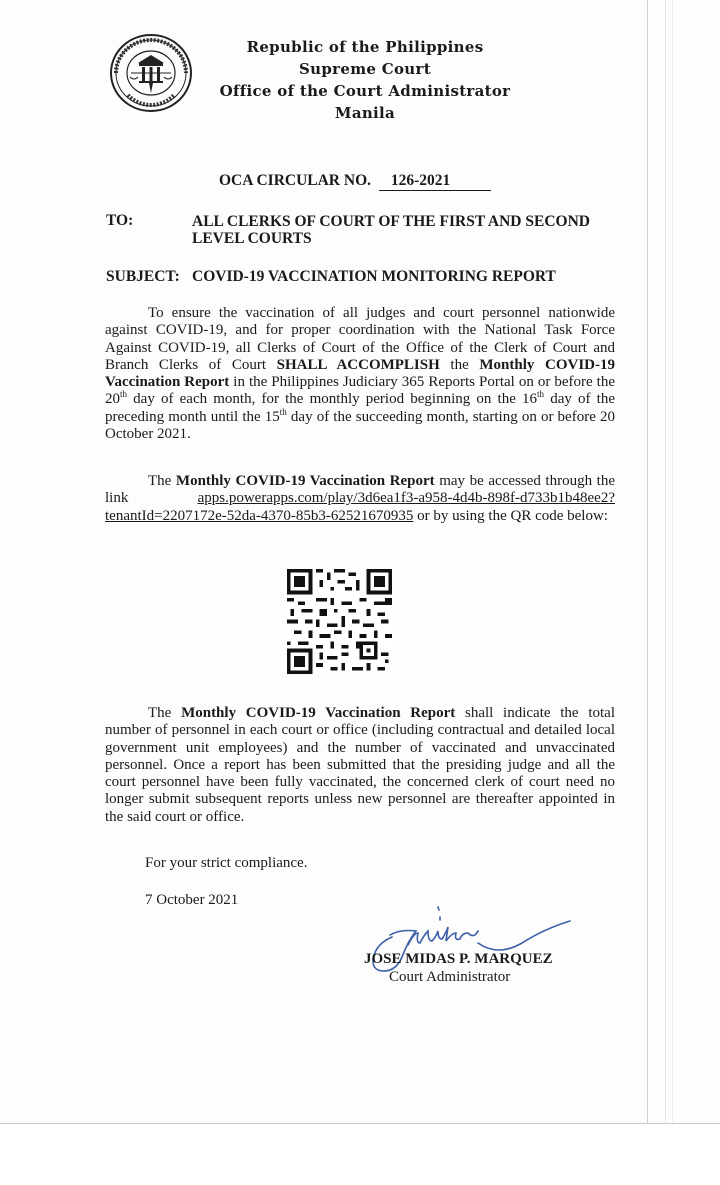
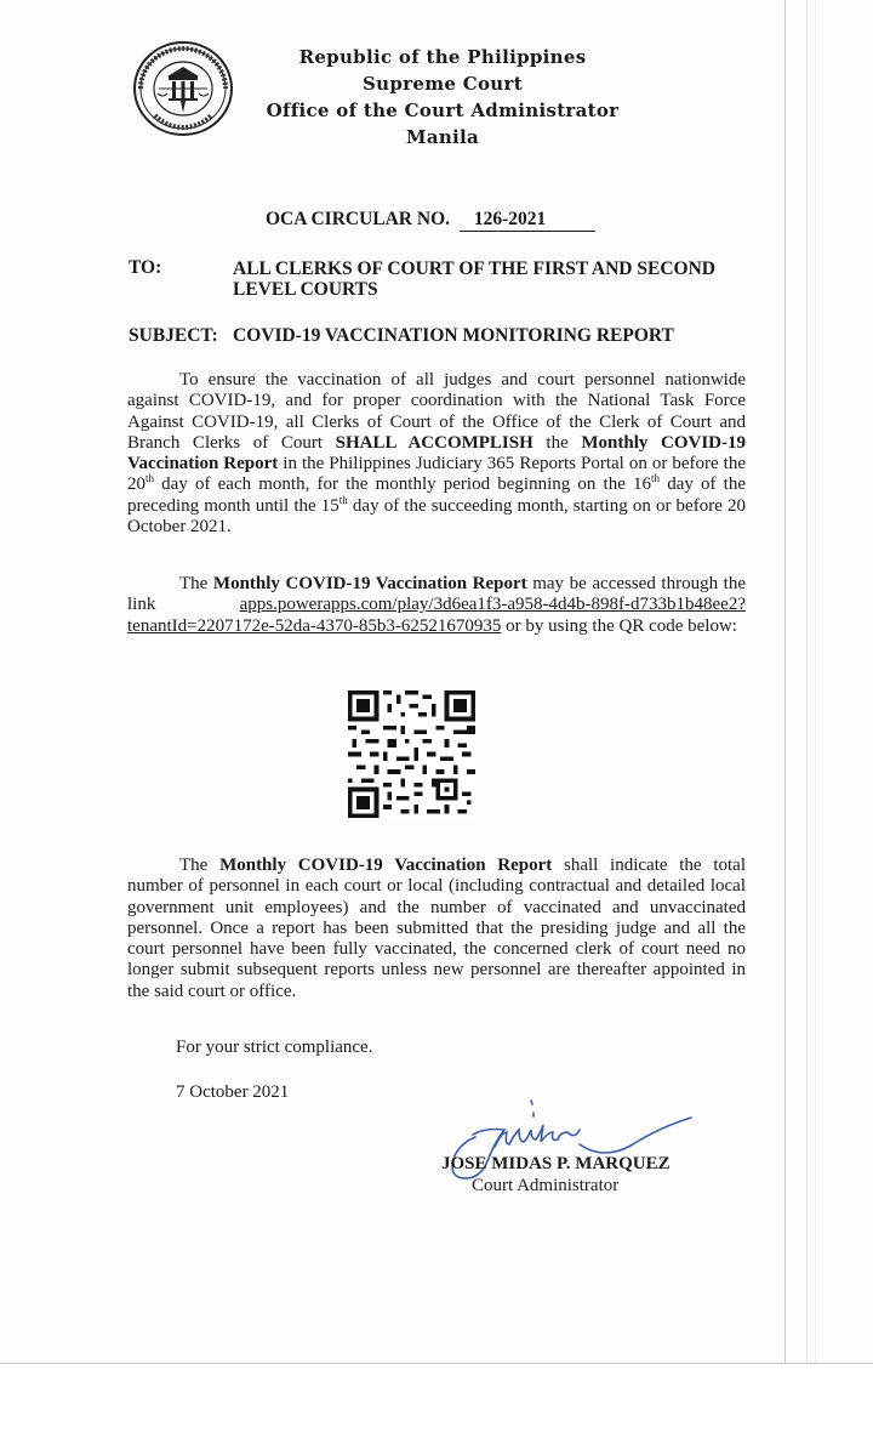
  Republic of the Philippines
  Supreme Court
  Office of the Court Administrator
  Manila
  OCA CIRCULAR NO. 126-2021
  TO:
  ALL CLERKS OF COURT OF THE FIRST AND SECOND LEVEL COURTS
  SUBJECT:
  COVID-19 VACCINATION MONITORING REPORT
  To ensure the vaccination of all judges and court personnel nationwide against COVID-19, and for proper coordination with the National Task Force Against COVID-19, all Clerks of Court of the Office of the Clerk of Court and Branch Clerks of Court SHALL ACCOMPLISH the Monthly COVID-19 Vaccination Report in the Philippines Judiciary 365 Reports Portal on or before the 20th day of each month, for the monthly period beginning on the 16th day of the preceding month until the 15th day of the succeeding month, starting on or before 20 October 2021.
  The Monthly COVID-19 Vaccination Report may be accessed through the link apps.powerapps.com/play/3d6ea1f3-a958-4d4b-898f-d733b1b48ee2?tenantId=2207172e-52da-4370-85b3-62521670935 or by using the QR code below:
- The Monthly COVID-19 Vaccination Report shall indicate the total number of personnel in each court or office (including contractual and detailed local government unit employees) and the number of vaccinated and unvaccinated personnel. Once a report has been submitted that the presiding judge and all the court personnel have been fully vaccinated, the concerned clerk of court need no longer submit subsequent reports unless new personnel are thereafter appointed in the said court or office.
+ The Monthly COVID-19 Vaccination Report shall indicate the total number of personnel in each court or local (including contractual and detailed local government unit employees) and the number of vaccinated and unvaccinated personnel. Once a report has been submitted that the presiding judge and all the court personnel have been fully vaccinated, the concerned clerk of court need no longer submit subsequent reports unless new personnel are thereafter appointed in the said court or office.
  For your strict compliance.
  7 October 2021
  JOSE MIDAS P. MARQUEZ
  Court Administrator
